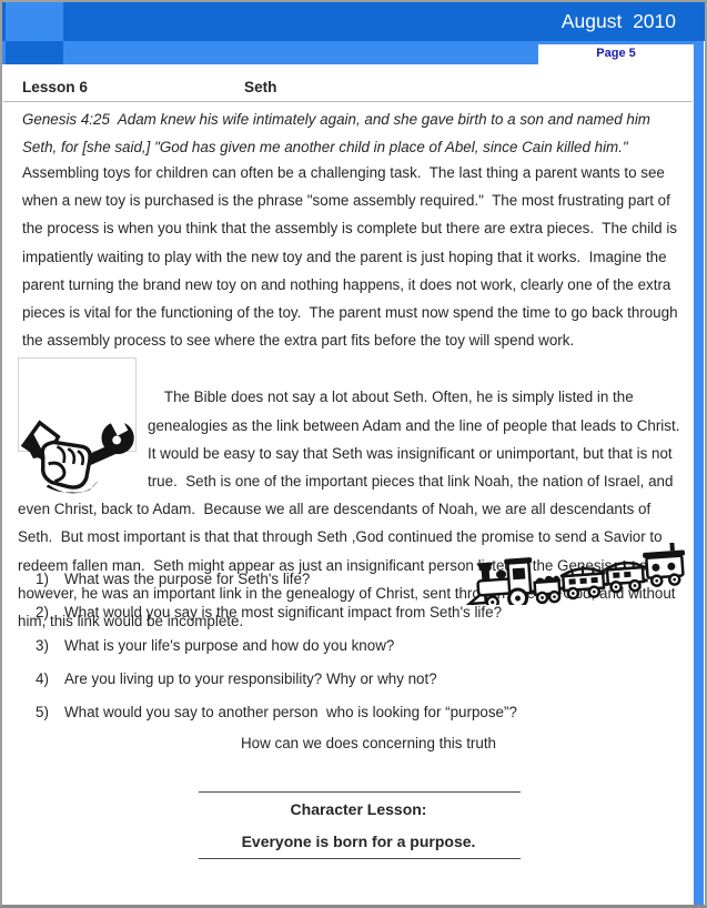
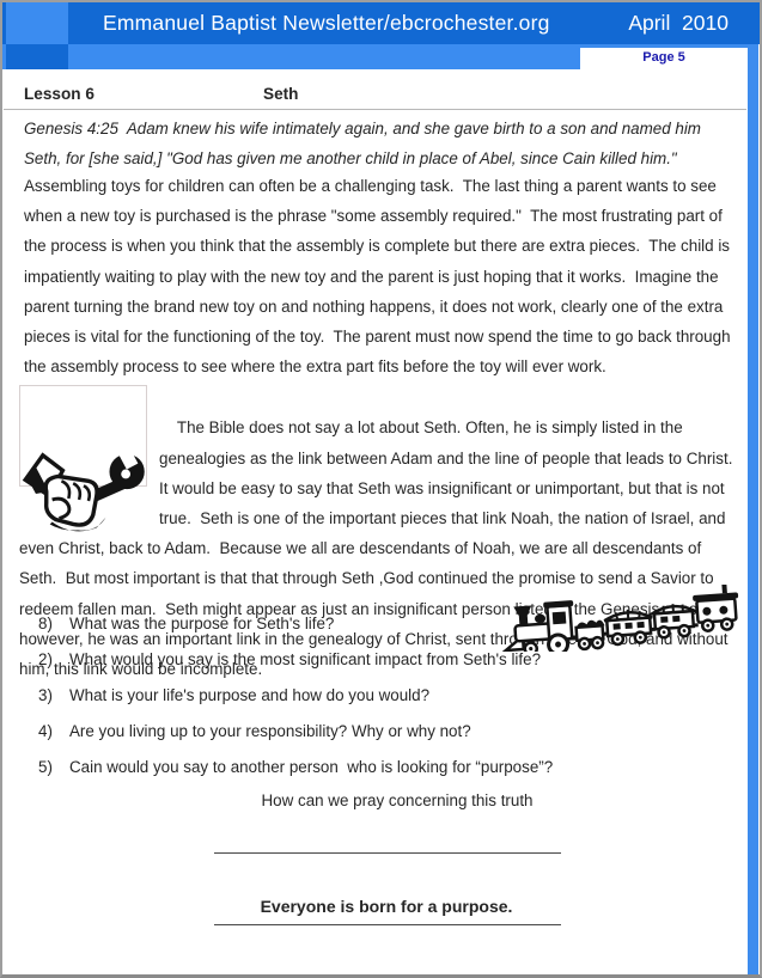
+ Emmanuel Baptist Newsletter/ebcrochester.org
- August 2010
+ April 2010
  Page 5
  Lesson 6
  Seth
  Genesis 4:25 Adam knew his wife intimately again, and she gave birth to a son and named him Seth, for [she said,] "God has given me another child in place of Abel, since Cain killed him."
- Assembling toys for children can often be a challenging task. The last thing a parent wants to see when a new toy is purchased is the phrase "some assembly required." The most frustrating part of the process is when you think that the assembly is complete but there are extra pieces. The child is impatiently waiting to play with the new toy and the parent is just hoping that it works. Imagine the parent turning the brand new toy on and nothing happens, it does not work, clearly one of the extra pieces is vital for the functioning of the toy. The parent must now spend the time to go back through the assembly process to see where the extra part fits before the toy will spend work.
+ Assembling toys for children can often be a challenging task. The last thing a parent wants to see when a new toy is purchased is the phrase "some assembly required." The most frustrating part of the process is when you think that the assembly is complete but there are extra pieces. The child is impatiently waiting to play with the new toy and the parent is just hoping that it works. Imagine the parent turning the brand new toy on and nothing happens, it does not work, clearly one of the extra pieces is vital for the functioning of the toy. The parent must now spend the time to go back through the assembly process to see where the extra part fits before the toy will ever work.
  The Bible does not say a lot about Seth. Often, he is simply listed in the genealogies as the link between Adam and the line of people that leads to Christ. It would be easy to say that Seth was insignificant or unimportant, but that is not true. Seth is one of the important pieces that link Noah, the nation of Israel, and even Christ, back to Adam. Because we all are descendants of Noah, we are all descendants of Seth. But most important is that that through Seth ,God continued the promise to send a Savior to redeem fallen man. Seth might appear as just an insignificant personte the Genesis however, he was an important link in the genealogy of Christ, sent throd and without him, this link would be incomplete.
- 1)
+ 8)
  What was the purpose for Seth's life?
  2)
  What would you say is the most significant impact from Seth's life?
  3)
- What is your life's purpose and how do you know?
+ What is your life's purpose and how do you would?
  4)
  Are you living up to your responsibility? Why or why not?
  5)
- What would you say to another person who is looking for “purpose”?
+ Cain would you say to another person who is looking for “purpose”?
- How can we does concerning this truth
+ How can we pray concerning this truth
- Character Lesson:
  Everyone is born for a purpose.
